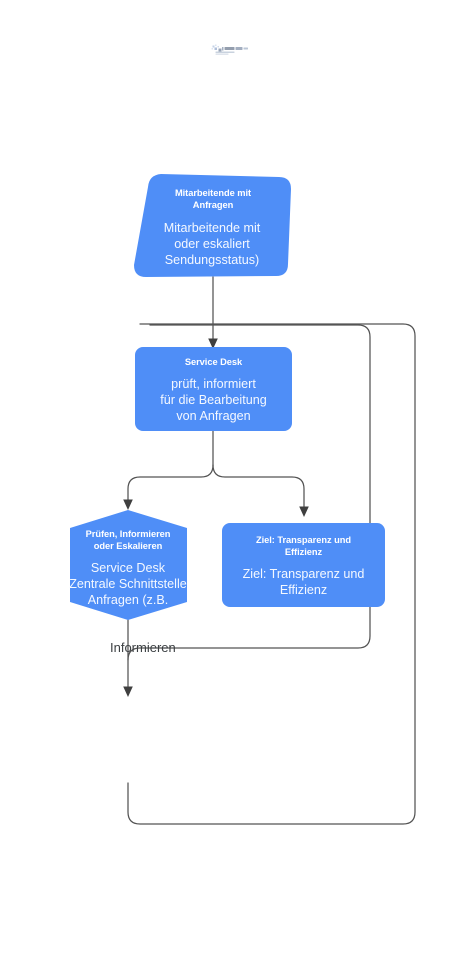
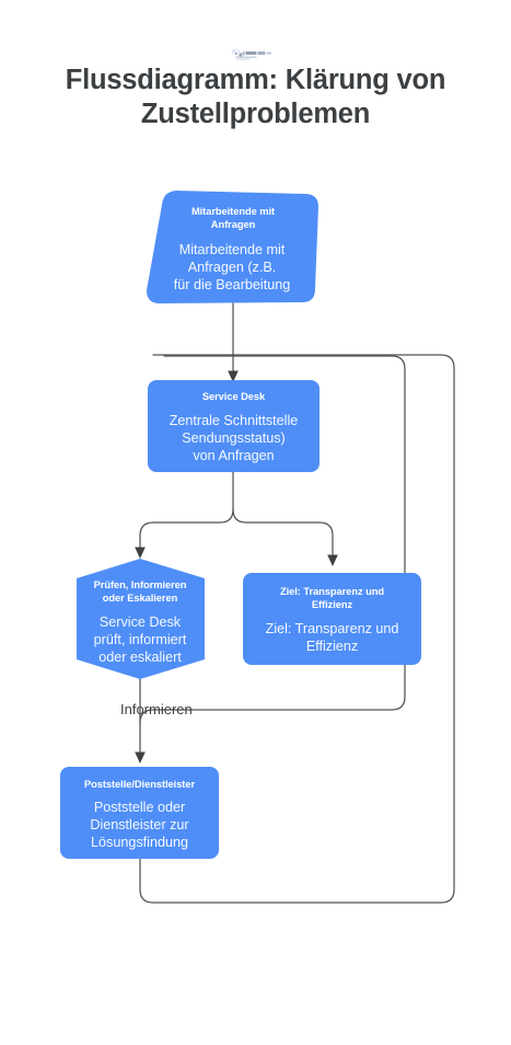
+ Flussdiagramm: Klärung von Zustellproblemen
  Informieren
  Mitarbeitende mit
  Anfragen
  Mitarbeitende mit
- oder eskaliert
+ Anfragen (z.B.
- Sendungsstatus)
+ für die Bearbeitung
  Service Desk
- prüft, informiert
+ Zentrale Schnittstelle
- für die Bearbeitung
+ Sendungsstatus)
  von Anfragen
  Prüfen, Informieren
  oder Eskalieren
  Service Desk
- Zentrale Schnittstelle
+ prüft, informiert
- Anfragen (z.B.
+ oder eskaliert
  Ziel: Transparenz und
  Effizienz
  Ziel: Transparenz und
  Effizienz
+ Poststelle/Dienstleister
+ Poststelle oder
+ Dienstleister zur
+ Lösungsfindung
